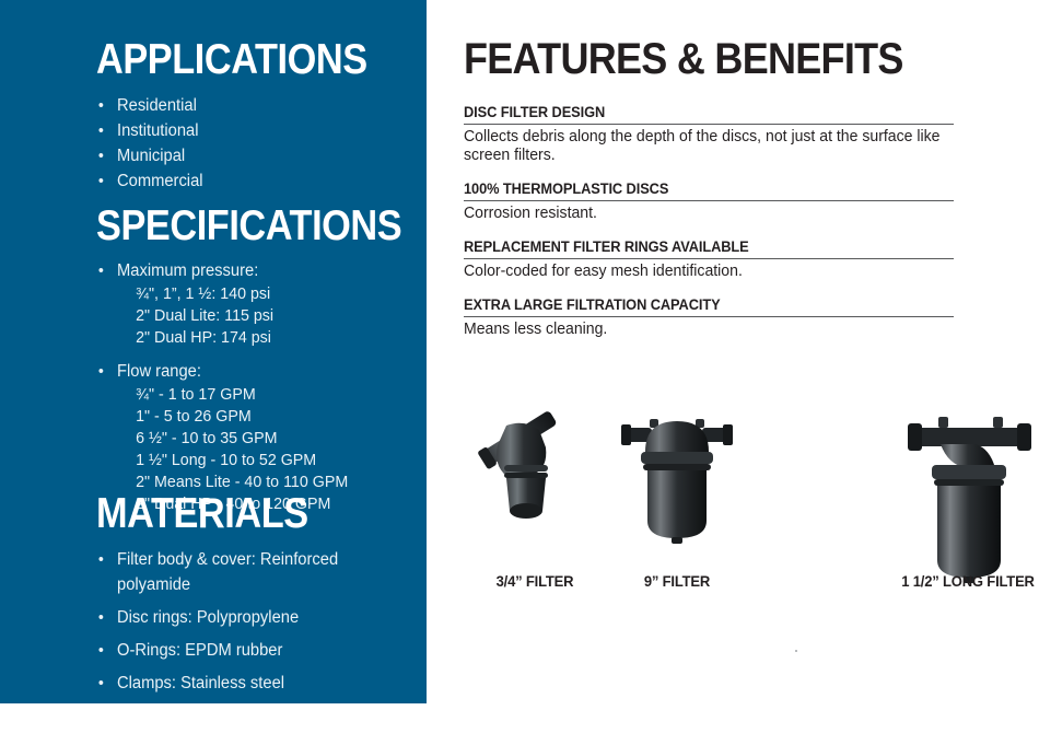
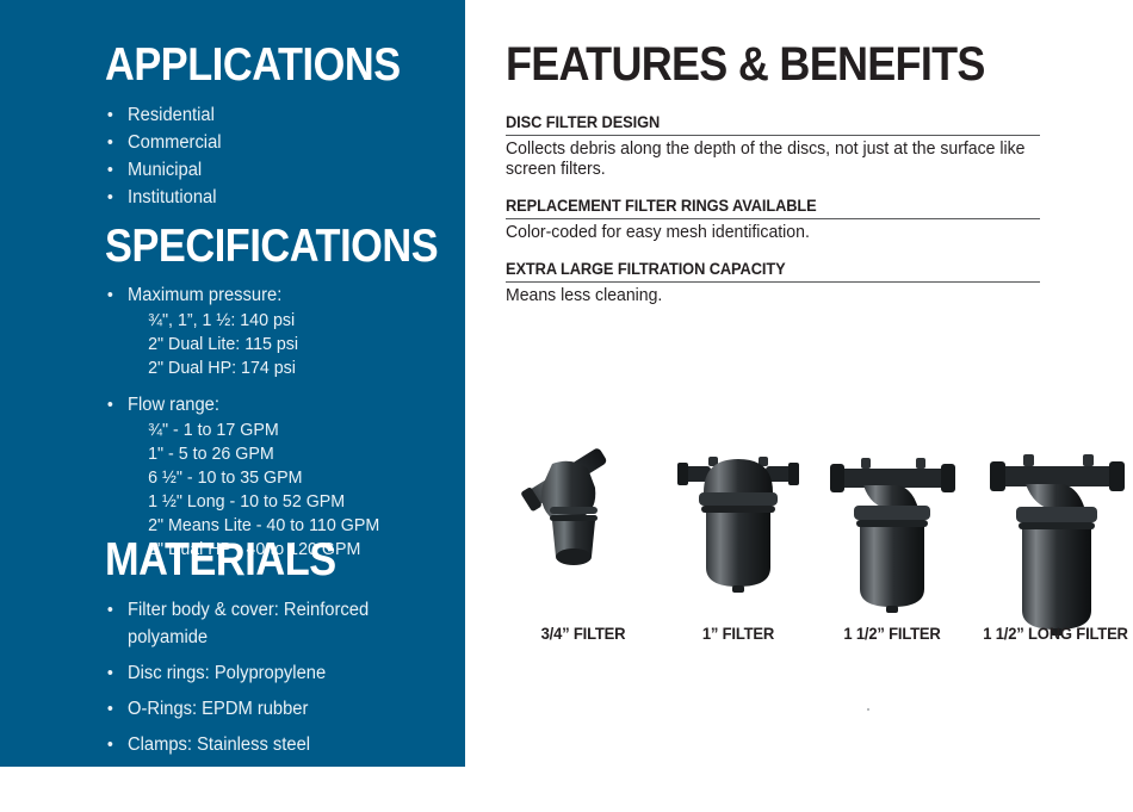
  APPLICATIONS
  •
  Residential
  •
- Institutional
+ Commercial
  •
  Municipal
  •
- Commercial
+ Institutional
  SPECIFICATIONS
  •
  Maximum pressure:
  ¾", 1”, 1 ½: 140 psi
  2" Dual Lite: 115 psi
  2" Dual HP: 174 psi
  •
  Flow range:
  ¾" - 1 to 17 GPM
  1" - 5 to 26 GPM
  6 ½" - 10 to 35 GPM
  1 ½" Long - 10 to 52 GPM
  2" Means Lite - 40 to 110 GPM
  2" Dual HP - 40 to 120 GPM
  MATERIALS
  •
  Filter body & cover: Reinforced
  polyamide
  •
  Disc rings: Polypropylene
  •
  O-Rings: EPDM rubber
  •
  Clamps: Stainless steel
  FEATURES & BENEFITS
  DISC FILTER DESIGN
  Collects debris along the depth of the discs, not just at the surface like screen filters.
- 100% THERMOPLASTIC DISCS
- Corrosion resistant.
  REPLACEMENT FILTER RINGS AVAILABLE
  Color-coded for easy mesh identification.
  EXTRA LARGE FILTRATION CAPACITY
  Means less cleaning.
  3/4” FILTER
- 9” FILTER
+ 1” FILTER
+ 1 1/2” FILTER
  1 1/2” LONG FILTER
